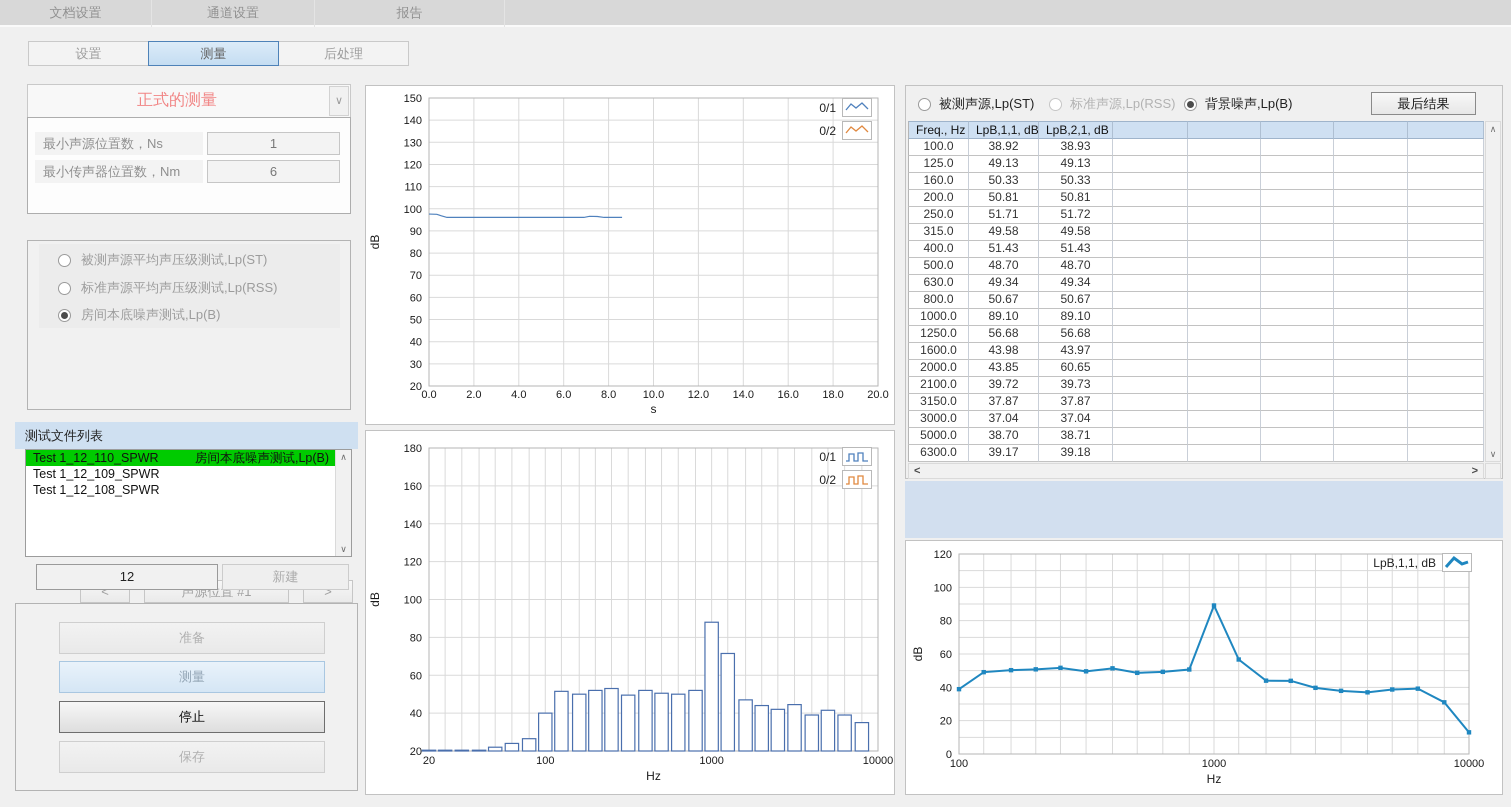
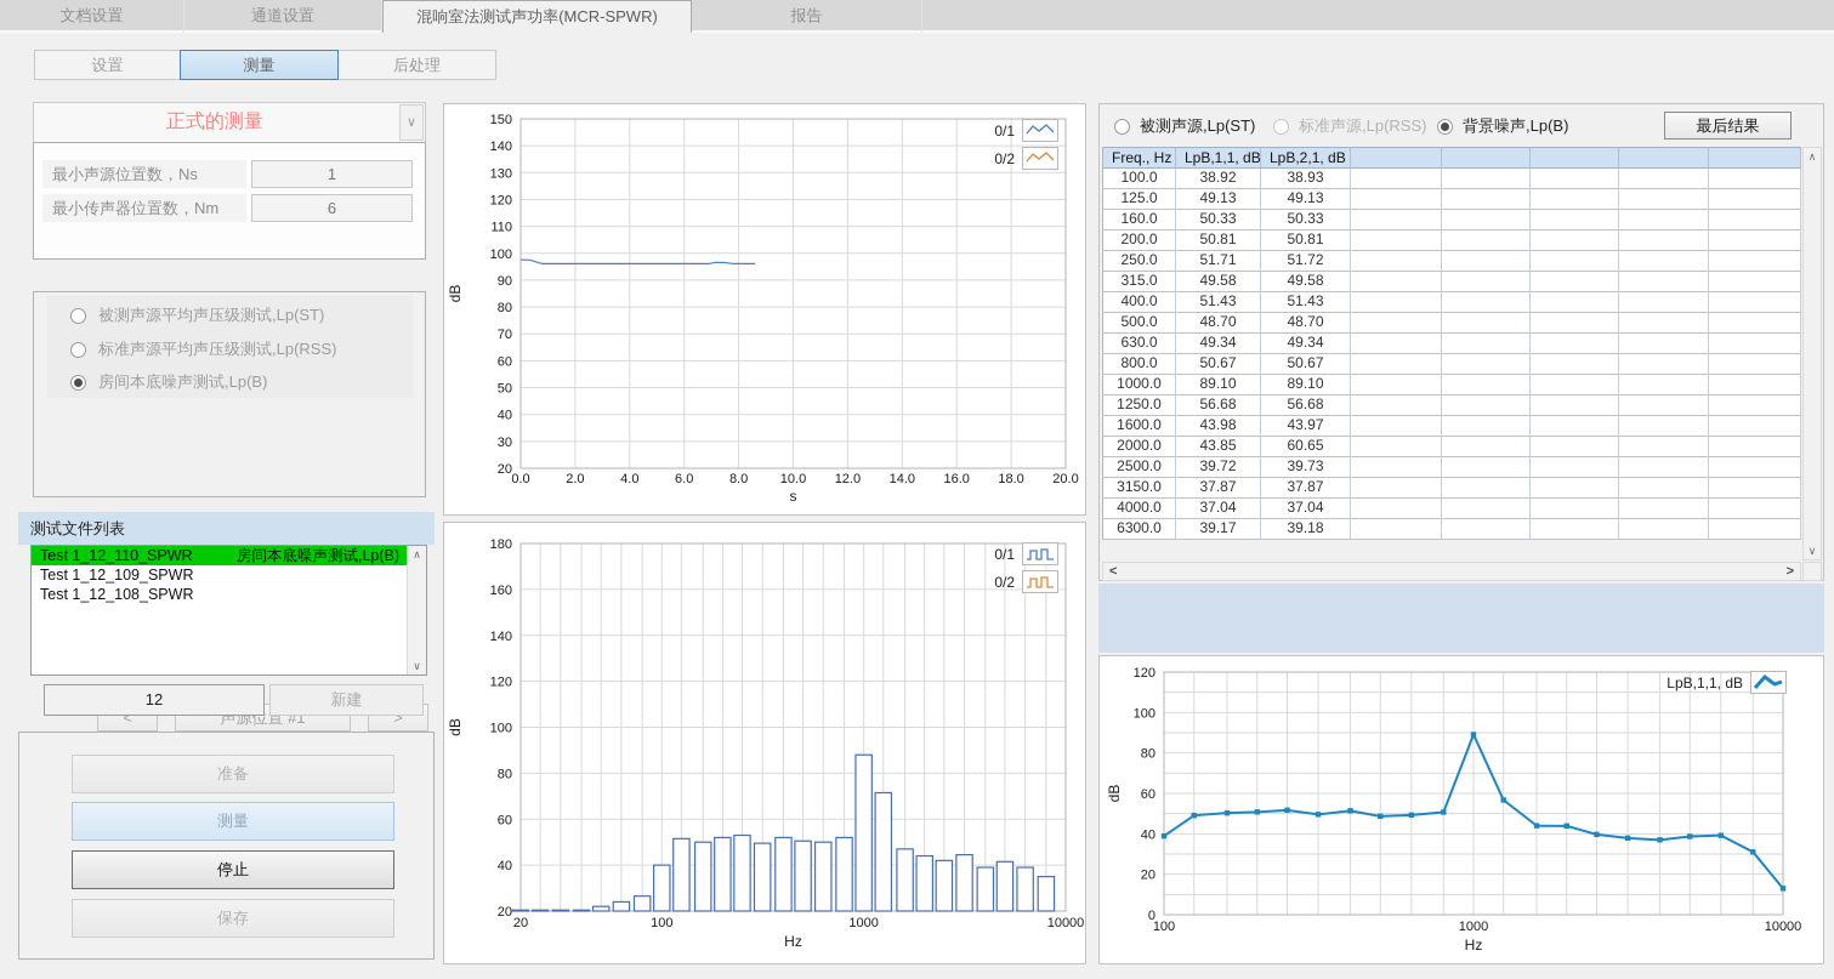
  文档设置
  通道设置
+ 混响室法测试声功率(MCR-SPWR)
  报告
  设置
  测量
  后处理
  正式的测量
  ∨
  最小声源位置数，Ns
  1
  最小传声器位置数，Nm
  6
  被测声源平均声压级测试,Lp(ST)
  标准声源平均声压级测试,Lp(RSS)
  房间本底噪声测试,Lp(B)
  <
  声源位置 #1
  >
  测试文件列表
  Test 1_12_110_SPWR
  房间本底噪声测试,Lp(B)
  Test 1_12_109_SPWR
  Test 1_12_108_SPWR
  ∧
  ∨
  12
  新建
  准备
  测量
  停止
  保存
  20
  30
  40
  50
  60
  70
  80
  90
  100
  110
  120
  130
  140
  150
  0.0
  2.0
  4.0
  6.0
  8.0
  10.0
  12.0
  14.0
  16.0
  18.0
  20.0
  s
  0/1
  0/2
  20
  40
  60
  80
  100
  120
  140
  160
  180
  20
  100
  1000
  10000
  Hz
  0/1
  0/2
  被测声源,Lp(ST)
  标准声源,Lp(RSS)
  背景噪声,Lp(B)
  最后结果
  Freq., Hz
  LpB,1,1, dB
  LpB,2,1, dB
  100.0
  38.92
  38.93
  125.0
  49.13
  49.13
  160.0
  50.33
  50.33
  200.0
  50.81
  50.81
  250.0
  51.71
  51.72
  315.0
  49.58
  49.58
  400.0
  51.43
  51.43
  500.0
  48.70
  48.70
  630.0
  49.34
  49.34
  800.0
  50.67
  50.67
  1000.0
  89.10
  89.10
  1250.0
  56.68
  56.68
  1600.0
  43.98
  43.97
  2000.0
  43.85
  60.65
- 2100.0
+ 2500.0
  39.72
  39.73
  3150.0
  37.87
  37.87
- 3000.0
+ 4000.0
  37.04
  37.04
- 5000.0
- 38.70
- 38.71
  6300.0
  39.17
  39.18
  ∧
  ∨
  <
  >
  0
  20
  40
  60
  80
  100
  120
  100
  1000
  10000
  Hz
  LpB,1,1, dB
